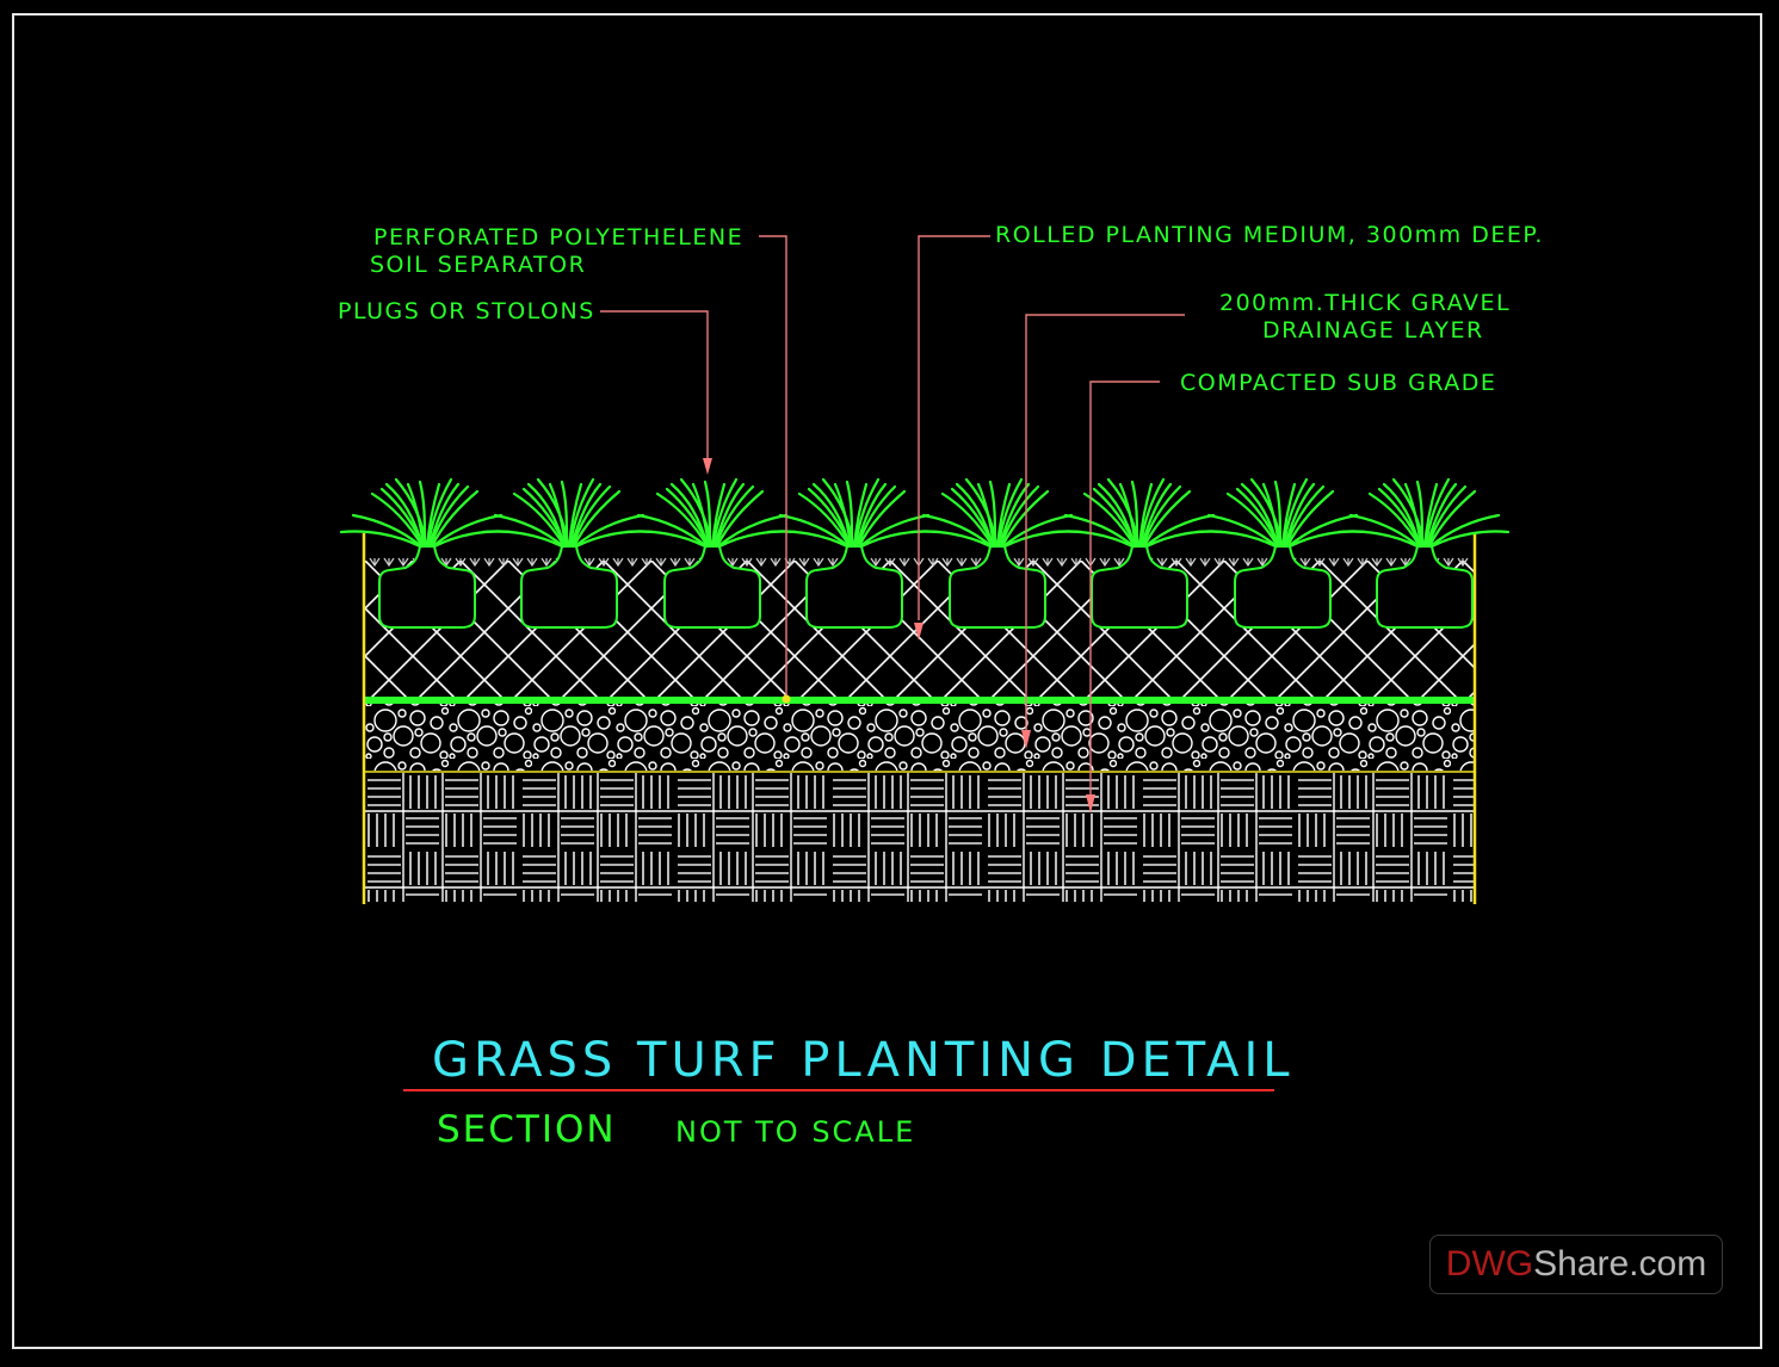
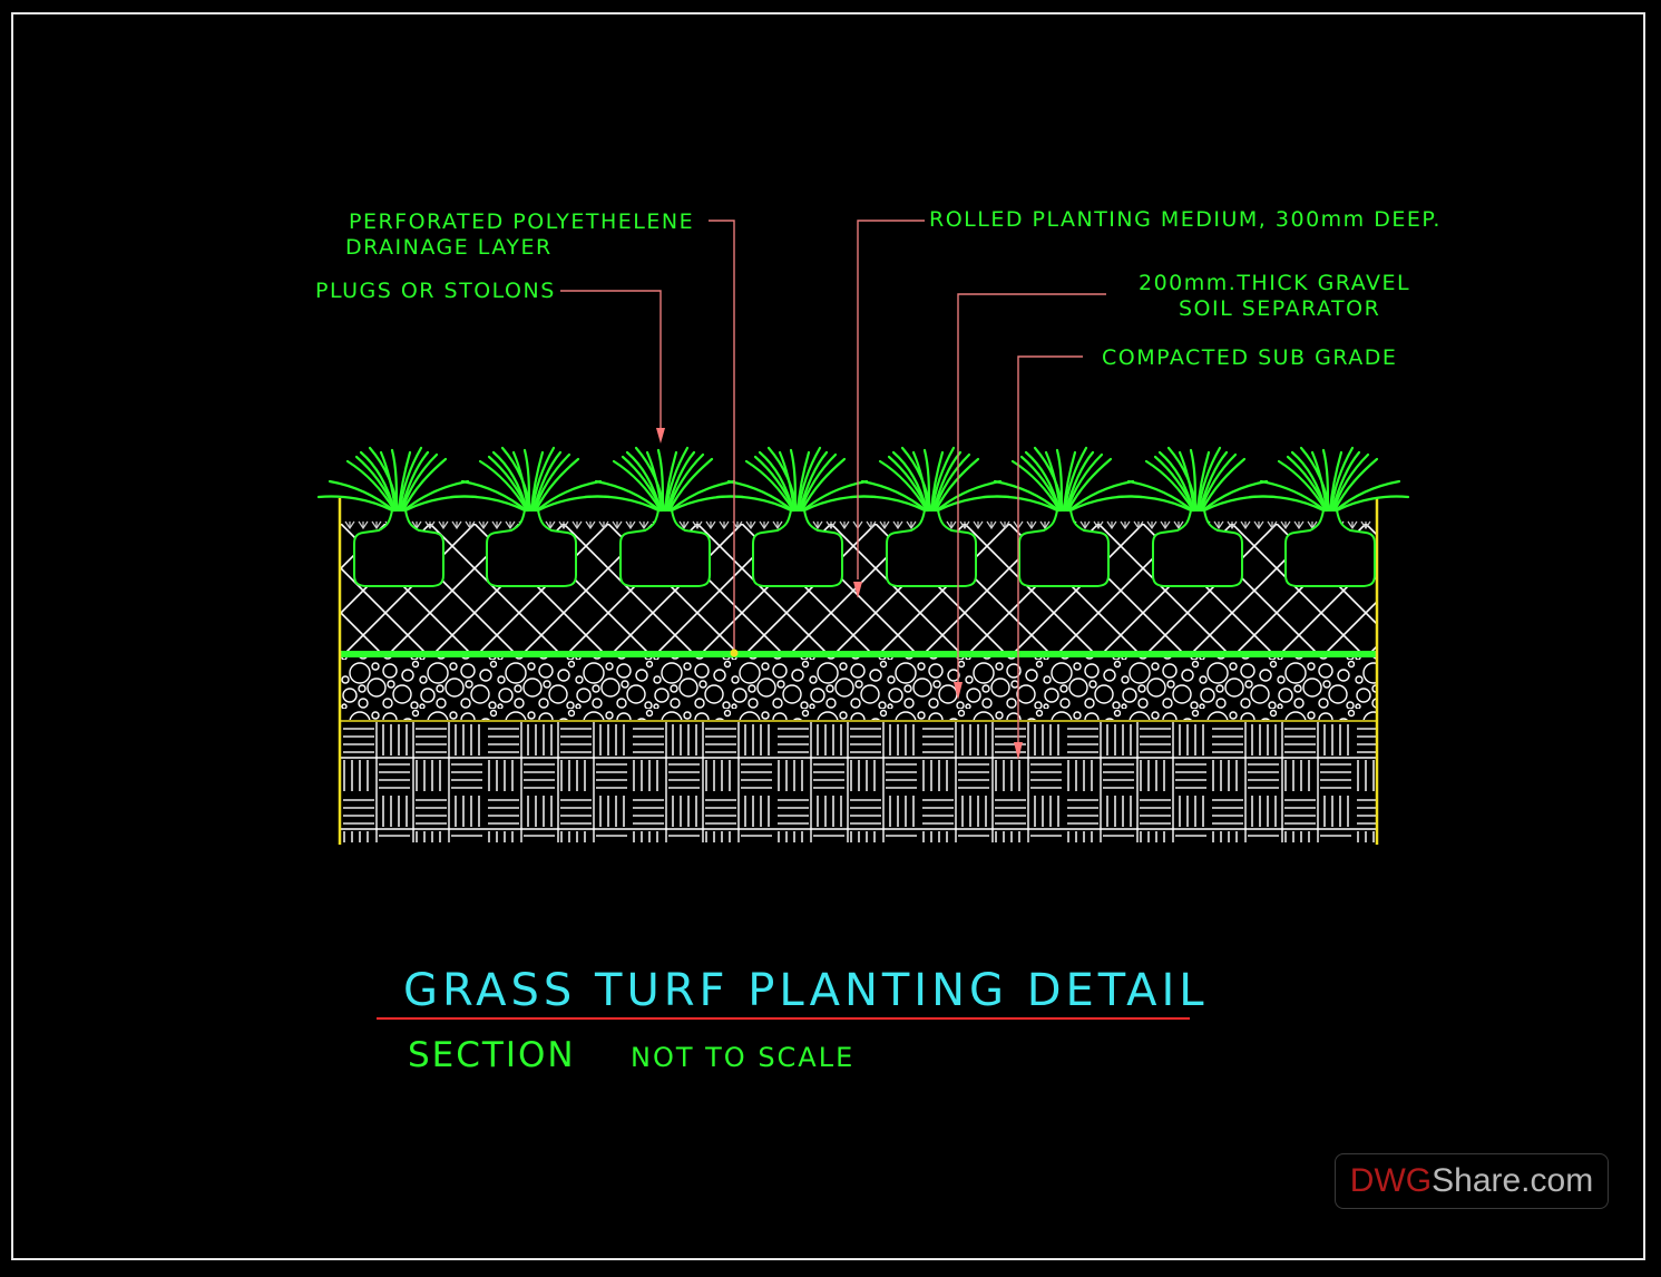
  PERFORATED POLYETHELENE
- SOIL SEPARATOR
+ DRAINAGE LAYER
  PLUGS OR STOLONS
  ROLLED PLANTING MEDIUM, 300mm DEEP.
  200mm.THICK GRAVEL
- DRAINAGE LAYER
+ SOIL SEPARATOR
  COMPACTED SUB GRADE
  GRASS TURF PLANTING DETAIL
  SECTION
  NOT TO SCALE
  DWG
  Share.com
